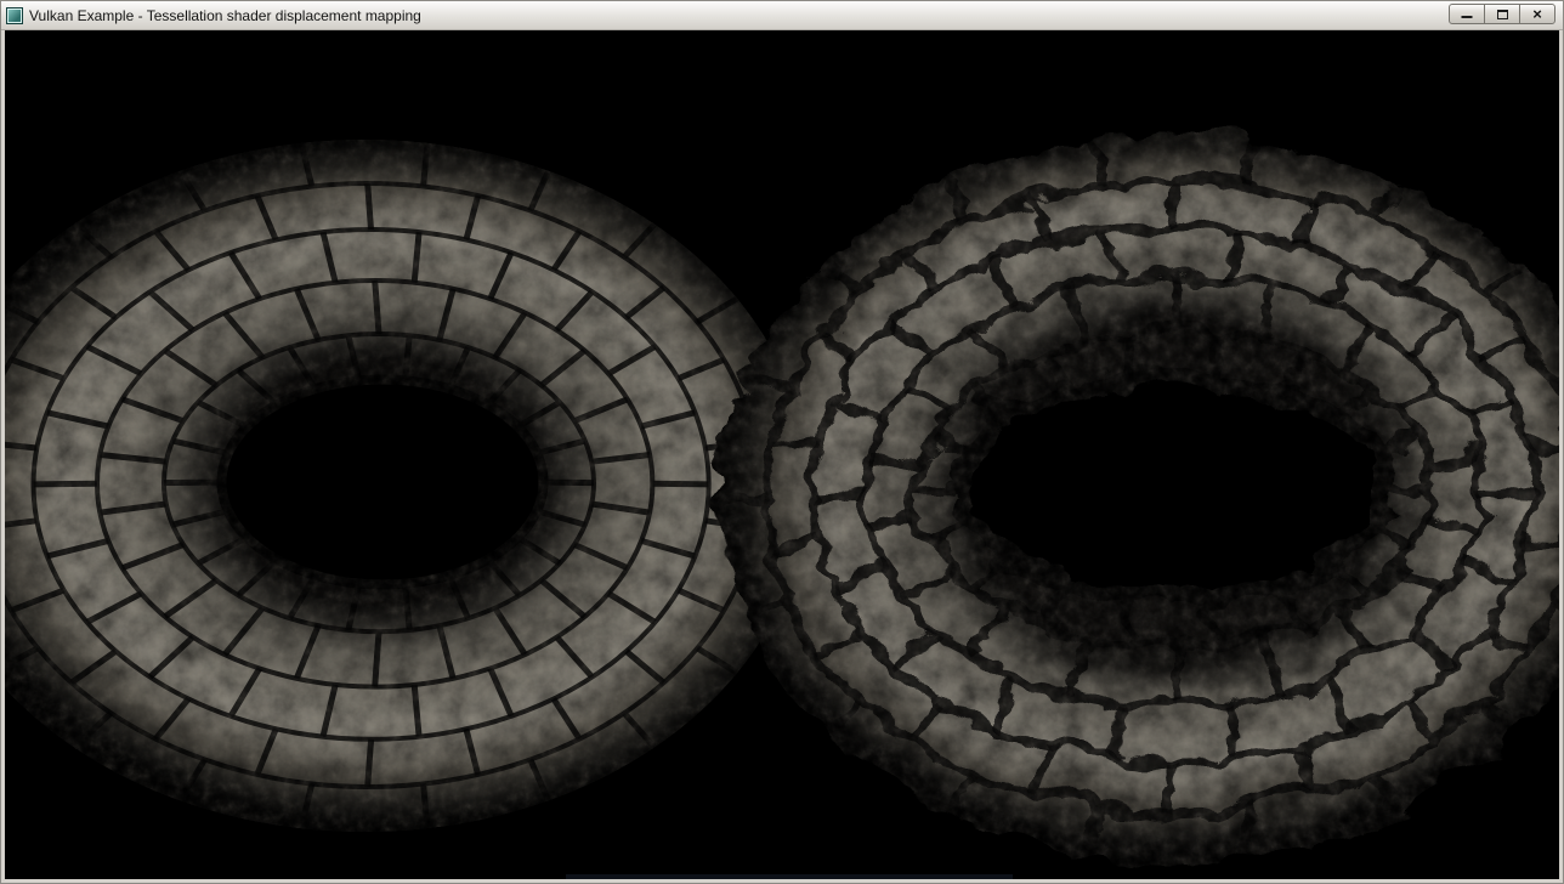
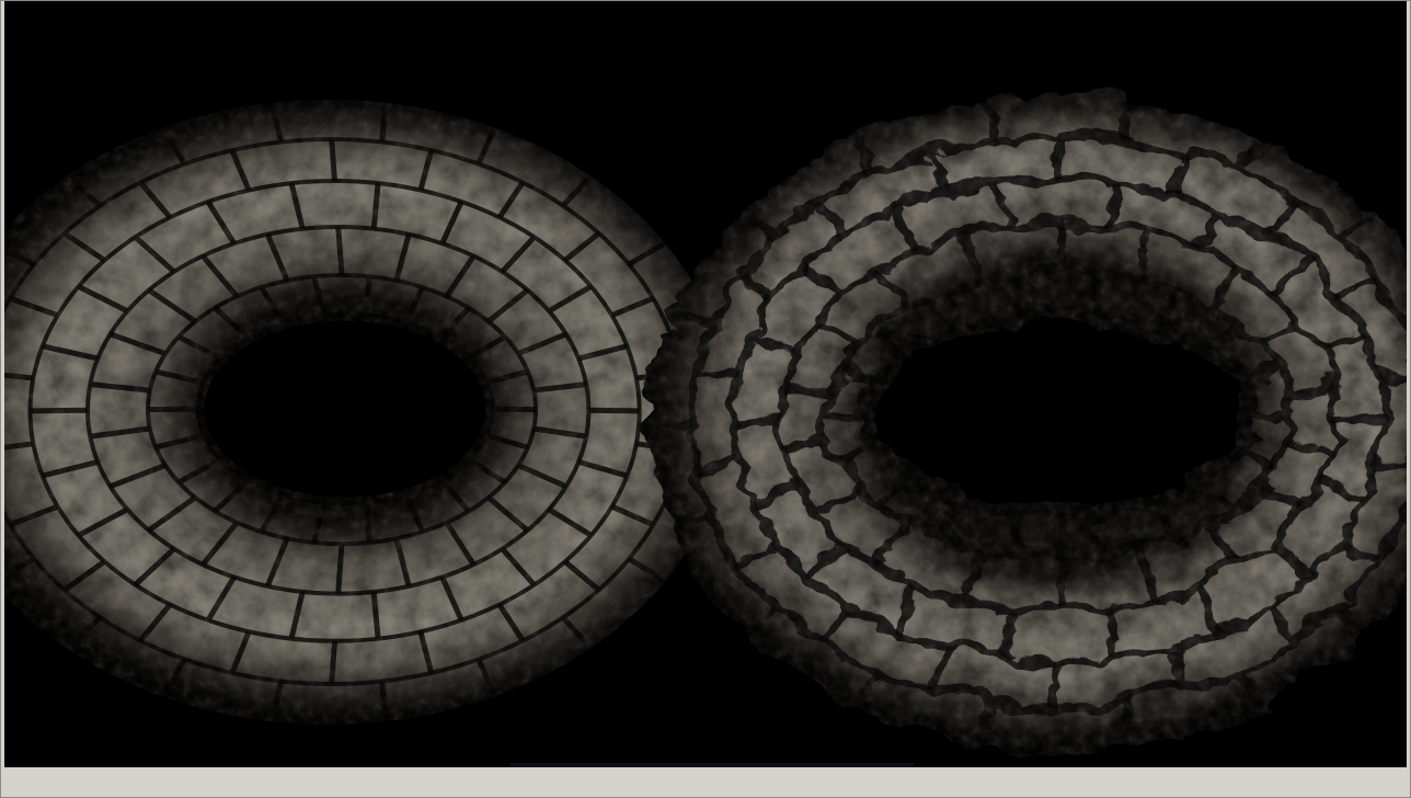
- Vulkan Example - Tessellation shader displacement mapping
- ×
